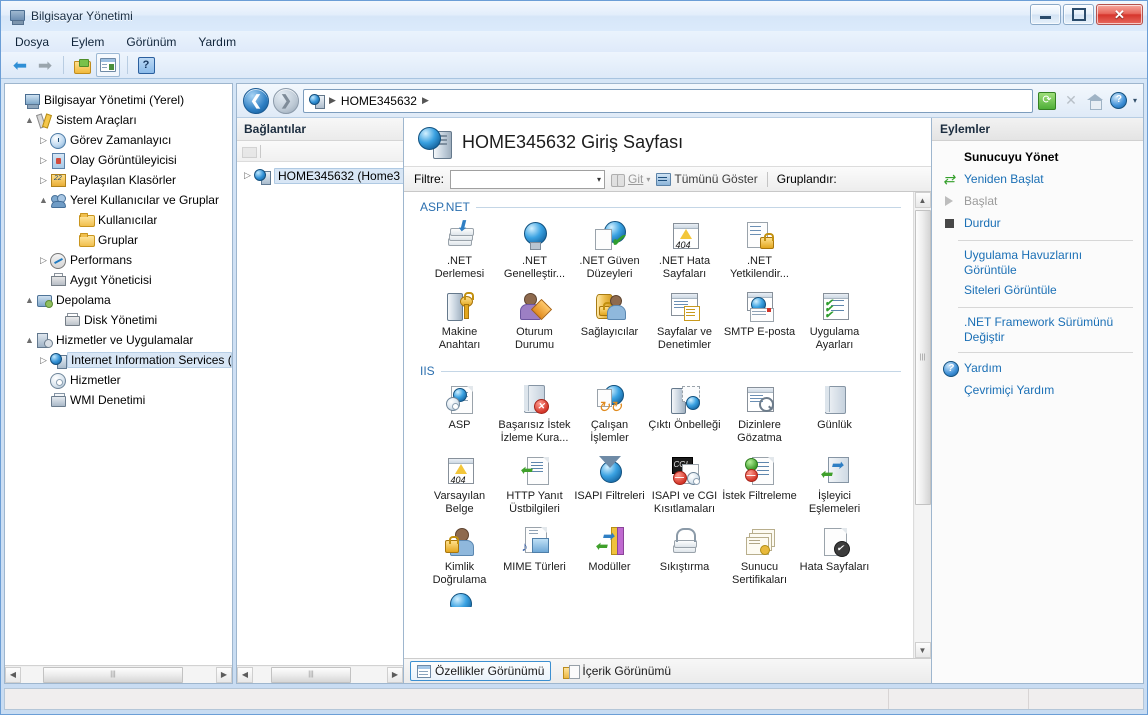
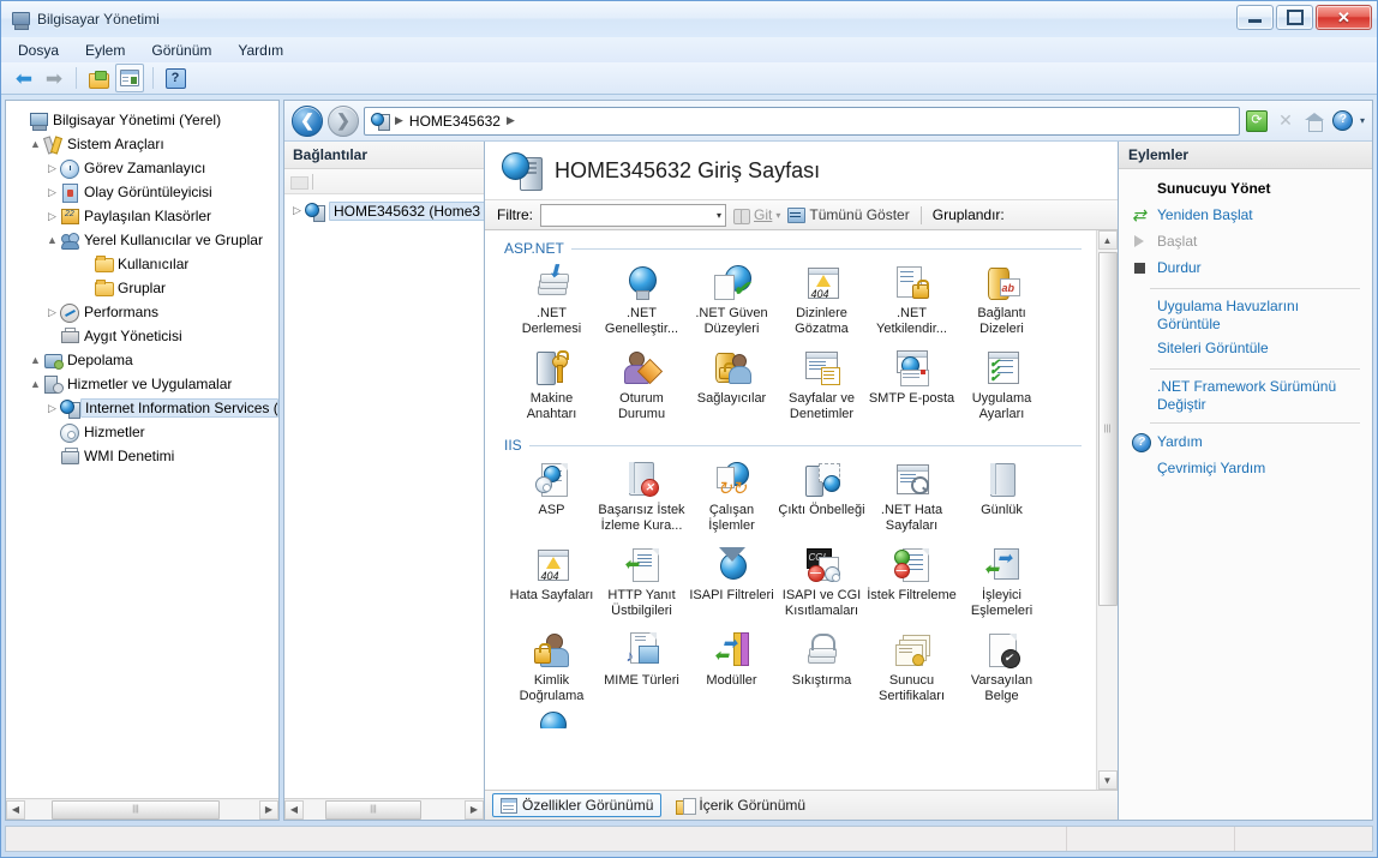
  Bilgisayar Yönetimi
  ✕
  Dosya
  Eylem
  Görünüm
  Yardım
  ⬅
  ➡
  ?
  Bilgisayar Yönetimi (Yerel)
  ▲
  Sistem Araçları
  ▷
  Görev Zamanlayıcı
  ▷
  Olay Görüntüleyicisi
  ▷
  Paylaşılan Klasörler
  ▲
  Yerel Kullanıcılar ve Gruplar
  Kullanıcılar
  Gruplar
  ▷
  Performans
  Aygıt Yöneticisi
  ▲
  Depolama
- Disk Yönetimi
  ▲
  Hizmetler ve Uygulamalar
  ▷
  Internet Information Services (
  Hizmetler
  WMI Denetimi
  ◀
  ▶
  ❮
  ❯
  ▶
  HOME345632
  ▶
  ⟳
  ✕
  ?
  ▾
  Bağlantılar
  ▷
  HOME345632 (Home3
  ◀
  ▶
  HOME345632 Giriş Sayfası
  Filtre:
  ▾
  Git
  ▾
  Tümünü Göster
  Gruplandır:
  ASP.NET
  ⬇
  .NET Derlemesi
  .NET Genelleştir...
  ✔
  .NET Güven Düzeyleri
  404
- .NET Hata Sayfaları
+ Dizinlere Gözatma
  .NET Yetkilendir...
+ ab
+ Bağlantı Dizeleri
  Makine Anahtarı
  Oturum Durumu
  Sağlayıcılar
  Sayfalar ve Denetimler
  SMTP E-posta
  ✔
  ✔
  ✔
  Uygulama Ayarları
  IIS
  ASP
  ✕
  Başarısız İstek İzleme Kura...
  ↻
  ↻
  Çalışan İşlemler
  Çıktı Önbelleği
- Dizinlere Gözatma
+ .NET Hata Sayfaları
  Günlük
  404
- Varsayılan Belge
+ Hata Sayfaları
  ⬅
  HTTP Yanıt Üstbilgileri
  ISAPI Filtreleri
  —
  ISAPI ve CGI Kısıtlamaları
  —
  İstek Filtreleme
  ➡
  ⬅
  İşleyici Eşlemeleri
  Kimlik Doğrulama
  ♪
  MIME Türleri
  ➡
  ⬅
  Modüller
  Sıkıştırma
  Sunucu Sertifikaları
  ✔
- Hata Sayfaları
+ Varsayılan Belge
  ▲
  ▼
  Özellikler Görünümü
  İçerik Görünümü
  Eylemler
  Sunucuyu Yönet
  ⇄
  Yeniden Başlat
  Başlat
  Durdur
  Uygulama Havuzlarını Görüntüle
  Siteleri Görüntüle
  .NET Framework Sürümünü Değiştir
  ?
  Yardım
  Çevrimiçi Yardım
